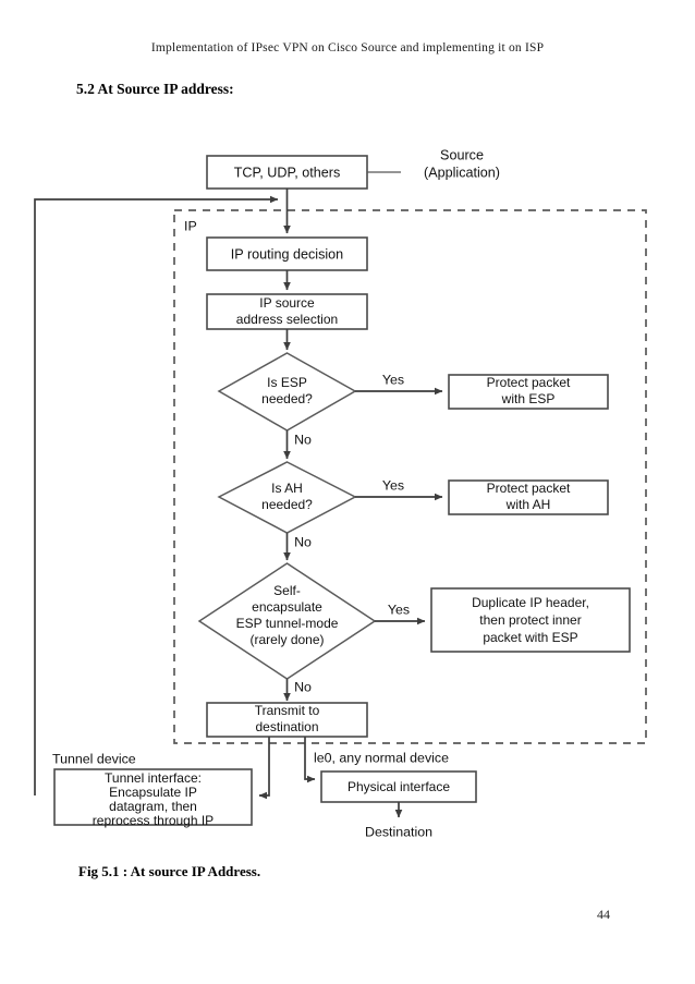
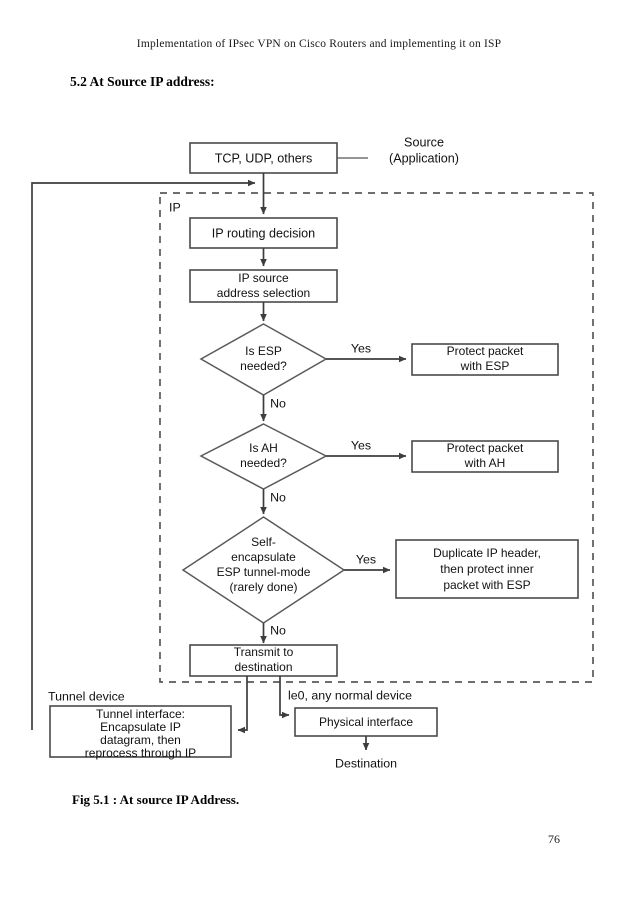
- Implementation of IPsec VPN on Cisco Source and implementing it on ISP
+ Implementation of IPsec VPN on Cisco Routers and implementing it on ISP
  5.2 At Source IP address:
  IP
  TCP, UDP, others
  Source
  (Application)
  IP routing decision
  IP source
  address selection
  Is ESP
  needed?
  Yes
  Protect packet
  with ESP
  No
  Is AH
  needed?
  Yes
  Protect packet
  with AH
  No
  Self-
  encapsulate
  ESP tunnel-mode
  (rarely done)
  Yes
  Duplicate IP header,
  then protect inner
  packet with ESP
  No
  Transmit to
  destination
  Tunnel device
  Tunnel interface:
  Encapsulate IP
  datagram, then
  reprocess through IP
  le0, any normal device
  Physical interface
  Destination
  Fig 5.1 : At source IP Address.
- 44
+ 76
